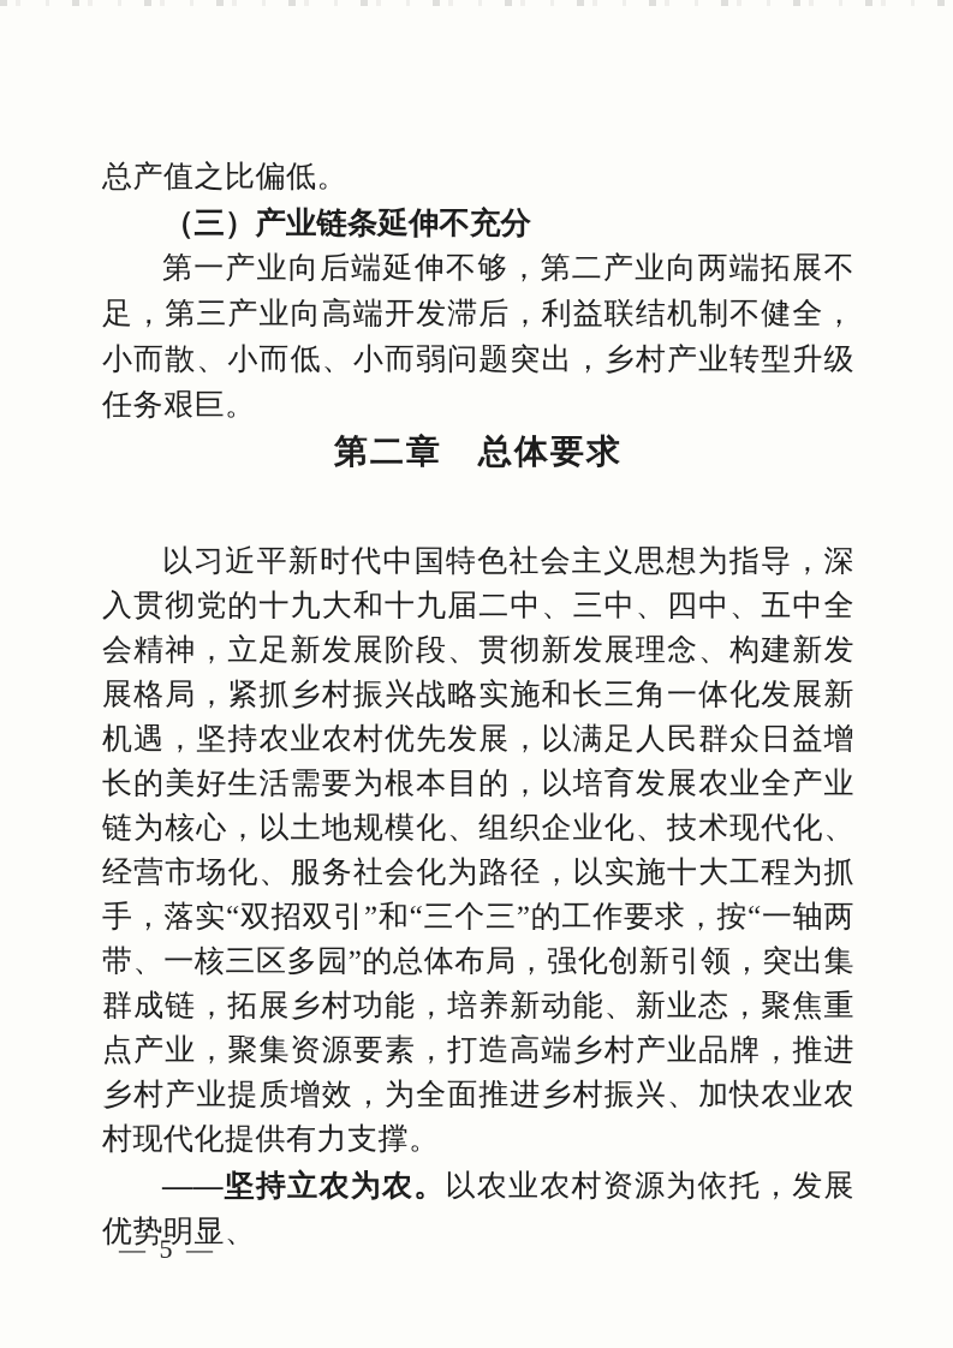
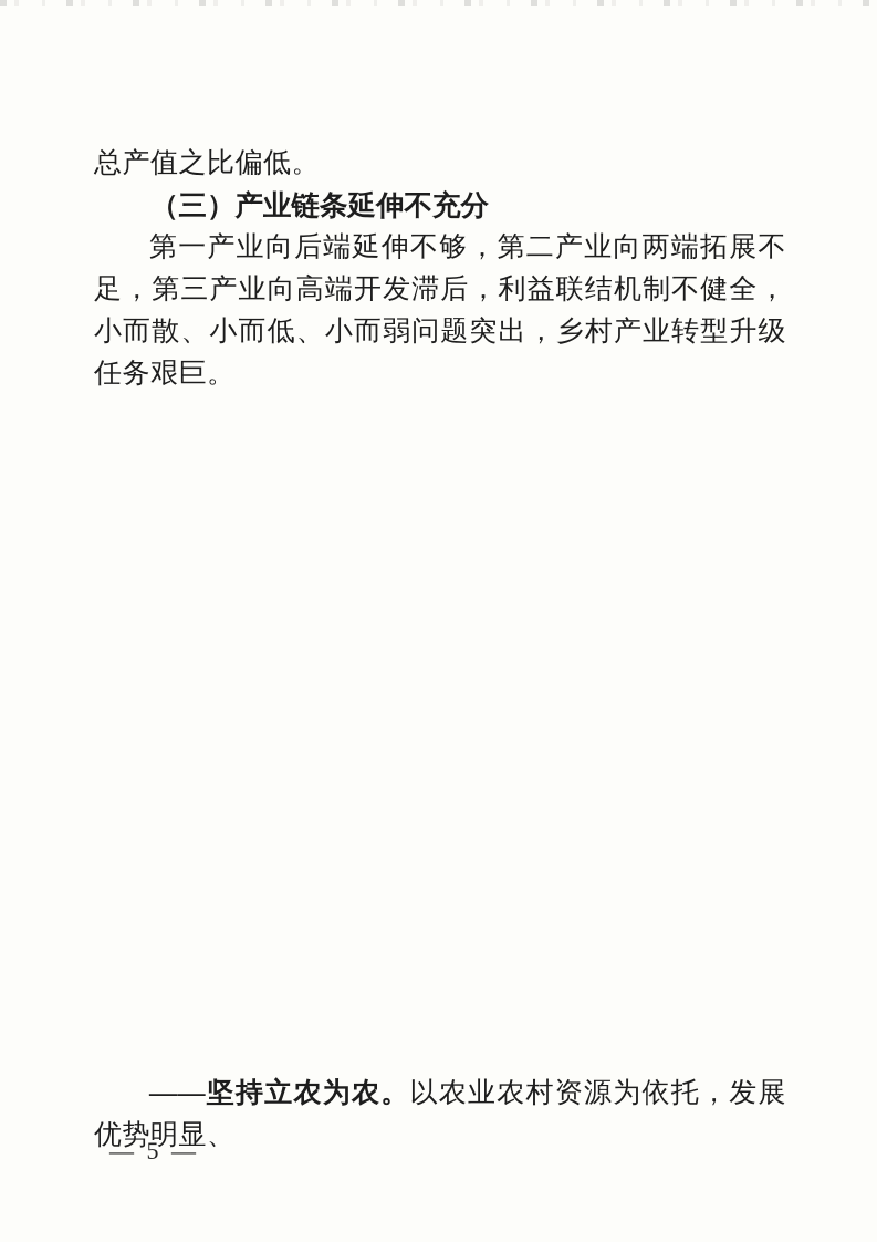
  总产值之比偏低。
  （三）产业链条延伸不充分
  第一产业向后端延伸不够，第二产业向两端拓展不足，第三产业向高端开发滞后，利益联结机制不健全，小而散、小而低、小而弱问题突出，乡村产业转型升级任务艰巨。
- 第二章 总体要求
- 以习近平新时代中国特色社会主义思想为指导，深入贯彻党的十九大和十九届二中、三中、四中、五中全会精神，立足新发展阶段、贯彻新发展理念、构建新发展格局，紧抓乡村振兴战略实施和长三角一体化发展新机遇，坚持农业农村优先发展，以满足人民群众日益增长的美好生活需要为根本目的，以培育发展农业全产业链为核心，以土地规模化、组织企业化、技术现代化、经营市场化、服务社会化为路径，以实施十大工程为抓手，落实“双招双引”和“三个三”的工作要求，按“一轴两带、一核三区多园”的总体布局，强化创新引领，突出集群成链，拓展乡村功能，培养新动能、新业态，聚焦重点产业，聚集资源要素，打造高端乡村产业品牌，推进乡村产业提质增效，为全面推进乡村振兴、加快农业农村现代化提供有力支撑。
  ——坚持立农为农。以农业农村资源为依托，发展优势明显、
  — 5 —
